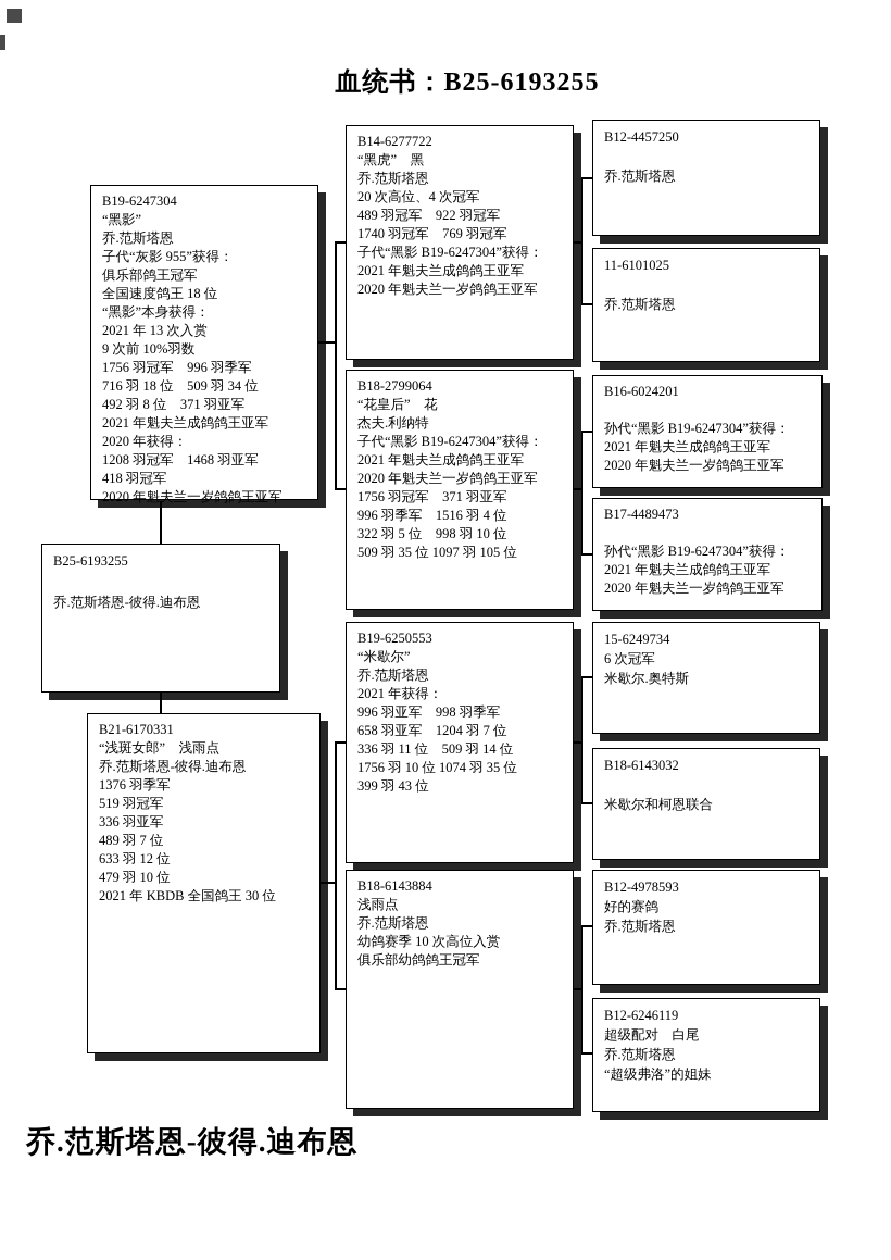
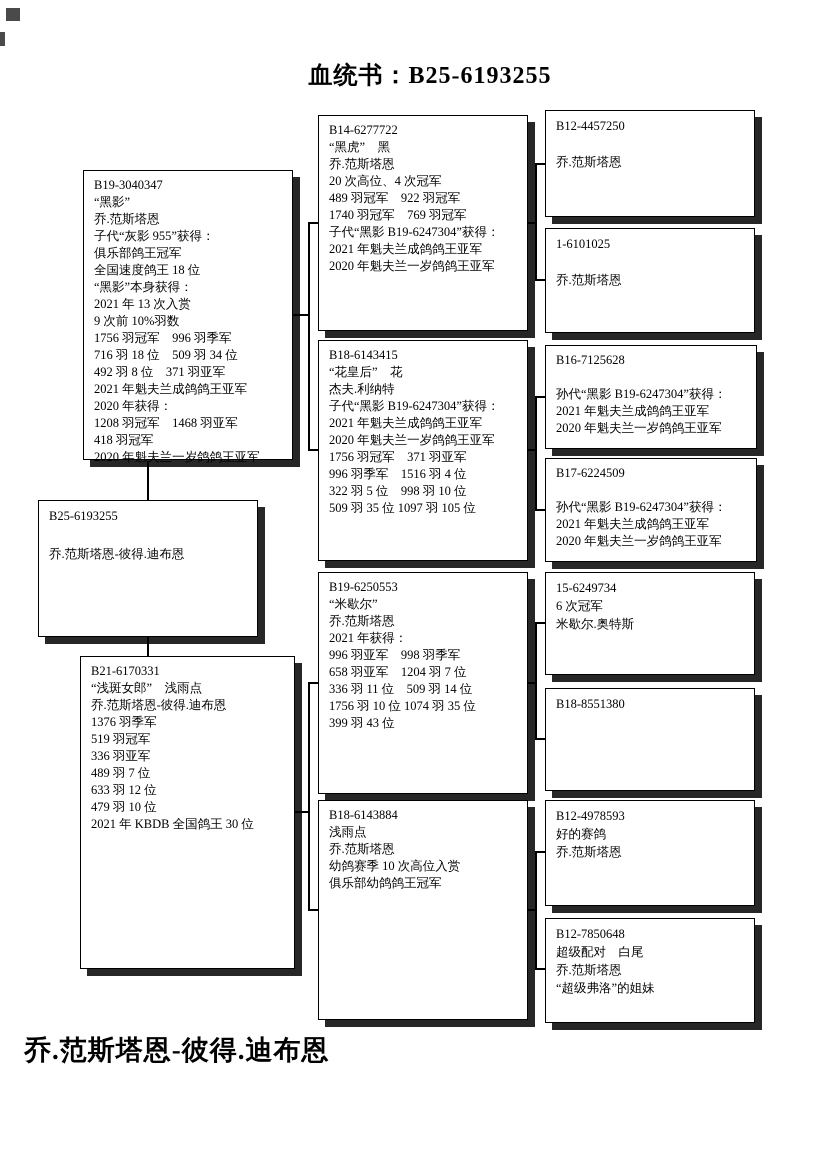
  血统书：B25-6193255
- B19-6247304
+ B19-3040347
  “黑影”
  乔.范斯塔恩
  子代“灰影 955”获得：
  俱乐部鸽王冠军
  全国速度鸽王 18 位
  “黑影”本身获得：
  2021 年 13 次入赏
  9 次前 10%羽数
  1756 羽冠军 996 羽季军
  716 羽 18 位 509 羽 34 位
  492 羽 8 位 371 羽亚军
  2021 年魁夫兰成鸽鸽王亚军
  2020 年获得：
  1208 羽冠军 1468 羽亚军
  418 羽冠军
  2020 年魁夫兰一岁鸽鸽王亚军
  B25-6193255
  乔.范斯塔恩-彼得.迪布恩
  B21-6170331
  “浅斑女郎” 浅雨点
  乔.范斯塔恩-彼得.迪布恩
  1376 羽季军
  519 羽冠军
  336 羽亚军
  489 羽 7 位
  633 羽 12 位
  479 羽 10 位
  2021 年 KBDB 全国鸽王 30 位
  B14-6277722
  “黑虎” 黑
  乔.范斯塔恩
  20 次高位、4 次冠军
  489 羽冠军 922 羽冠军
  1740 羽冠军 769 羽冠军
  子代“黑影 B19-6247304”获得：
  2021 年魁夫兰成鸽鸽王亚军
  2020 年魁夫兰一岁鸽鸽王亚军
- B18-2799064
+ B18-6143415
  “花皇后” 花
  杰夫.利纳特
  子代“黑影 B19-6247304”获得：
  2021 年魁夫兰成鸽鸽王亚军
  2020 年魁夫兰一岁鸽鸽王亚军
  1756 羽冠军 371 羽亚军
  996 羽季军 1516 羽 4 位
  322 羽 5 位 998 羽 10 位
  509 羽 35 位 1097 羽 105 位
  B19-6250553
  “米歇尔”
  乔.范斯塔恩
  2021 年获得：
  996 羽亚军 998 羽季军
  658 羽亚军 1204 羽 7 位
  336 羽 11 位 509 羽 14 位
  1756 羽 10 位 1074 羽 35 位
  399 羽 43 位
  B18-6143884
  浅雨点
  乔.范斯塔恩
  幼鸽赛季 10 次高位入赏
  俱乐部幼鸽鸽王冠军
  B12-4457250
  乔.范斯塔恩
- 11-6101025
+ 1-6101025
  乔.范斯塔恩
- B16-6024201
+ B16-7125628
  孙代“黑影 B19-6247304”获得：
  2021 年魁夫兰成鸽鸽王亚军
  2020 年魁夫兰一岁鸽鸽王亚军
- B17-4489473
+ B17-6224509
  孙代“黑影 B19-6247304”获得：
  2021 年魁夫兰成鸽鸽王亚军
  2020 年魁夫兰一岁鸽鸽王亚军
  15-6249734
  6 次冠军
  米歇尔.奥特斯
- B18-6143032
+ B18-8551380
- 米歇尔和柯恩联合
  B12-4978593
  好的赛鸽
  乔.范斯塔恩
- B12-6246119
+ B12-7850648
  超级配对 白尾
  乔.范斯塔恩
  “超级弗洛”的姐妹
  乔.范斯塔恩-彼得.迪布恩
